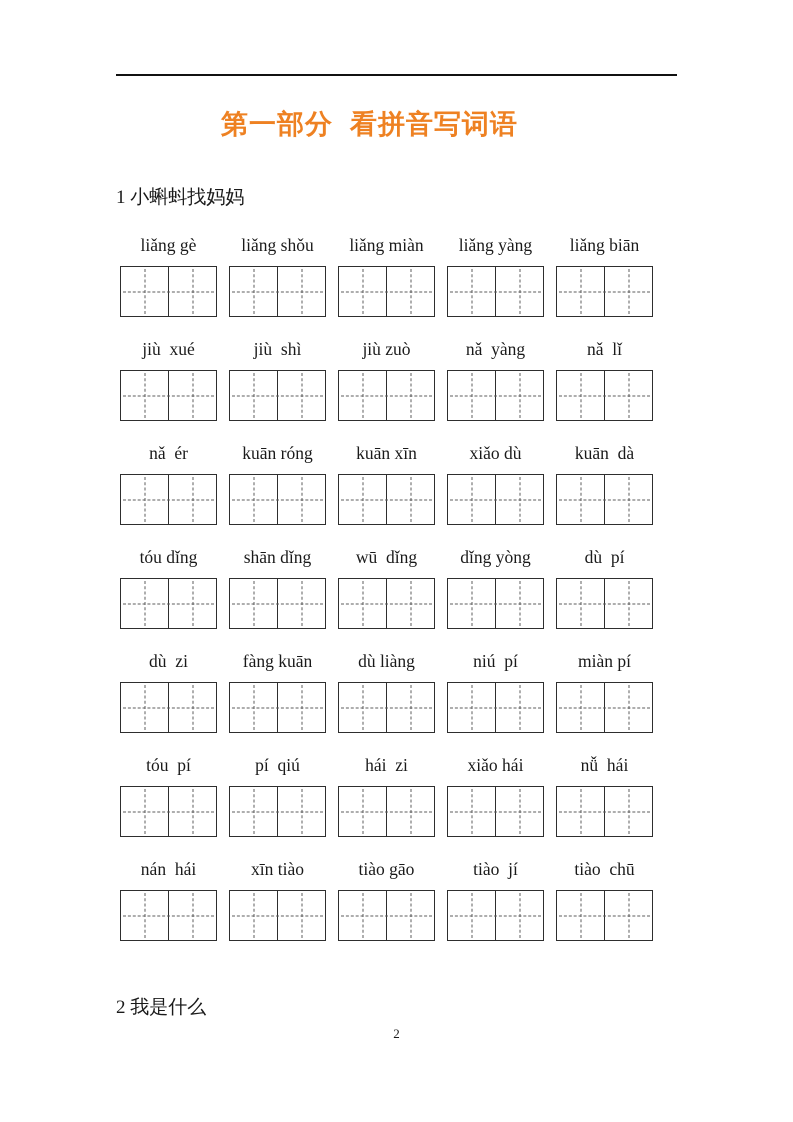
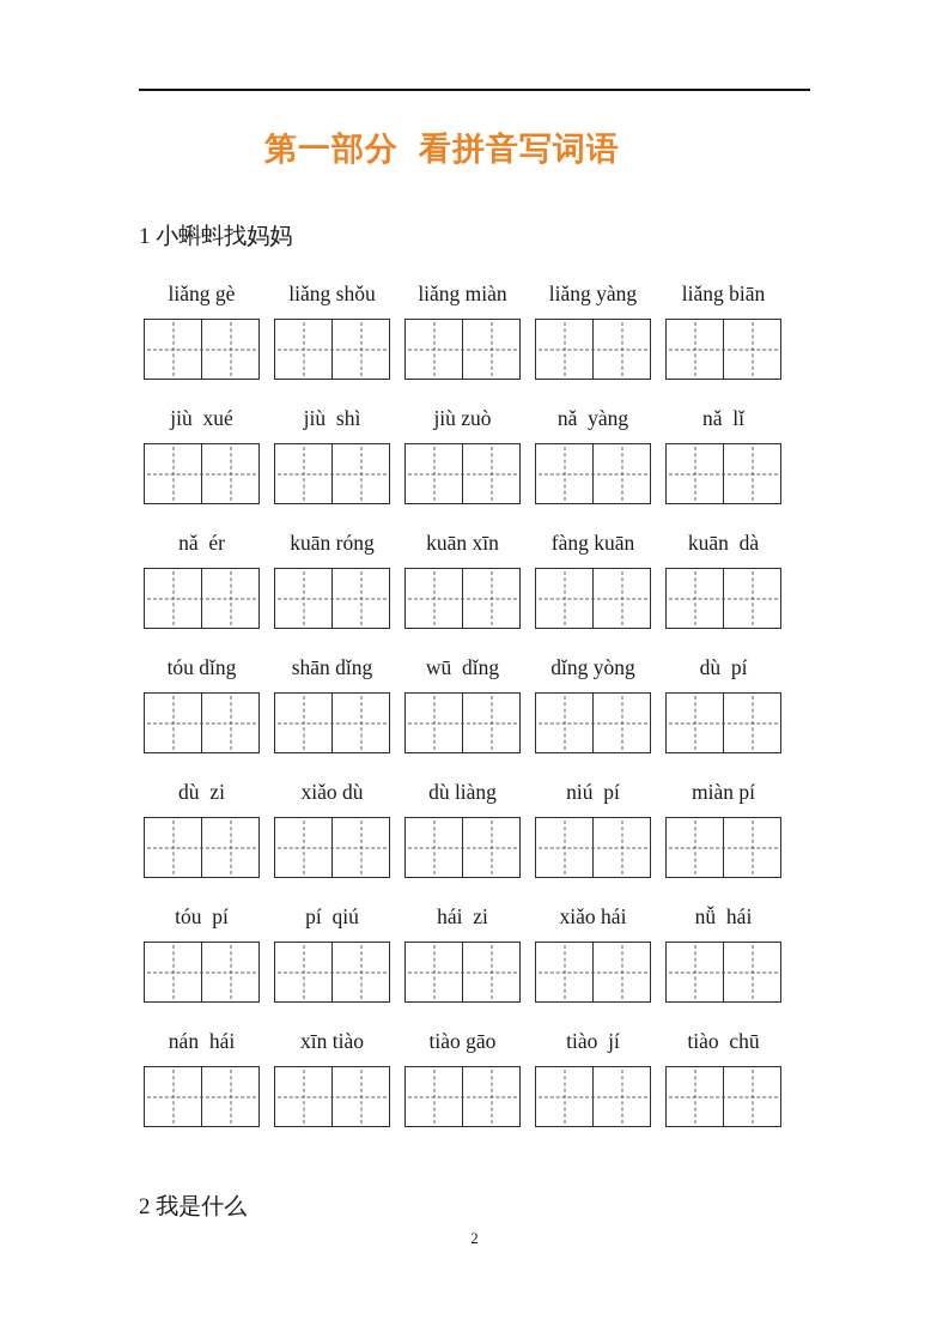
  第一部分 看拼音写词语
  1 小蝌蚪找妈妈
  liǎng gè
  liǎng shǒu
  liǎng miàn
  liǎng yàng
  liǎng biān
  jiù xué
  jiù shì
  jiù zuò
  nǎ yàng
  nǎ lǐ
  nǎ ér
  kuān róng
  kuān xīn
- xiǎo dù
+ fàng kuān
  kuān dà
  tóu dǐng
  shān dǐng
  wū dǐng
  dǐng yòng
  dù pí
  dù zi
- fàng kuān
+ xiǎo dù
  dù liàng
  niú pí
  miàn pí
  tóu pí
  pí qiú
  hái zi
  xiǎo hái
  nǚ hái
  nán hái
  xīn tiào
  tiào gāo
  tiào jí
  tiào chū
  2 我是什么
  2
